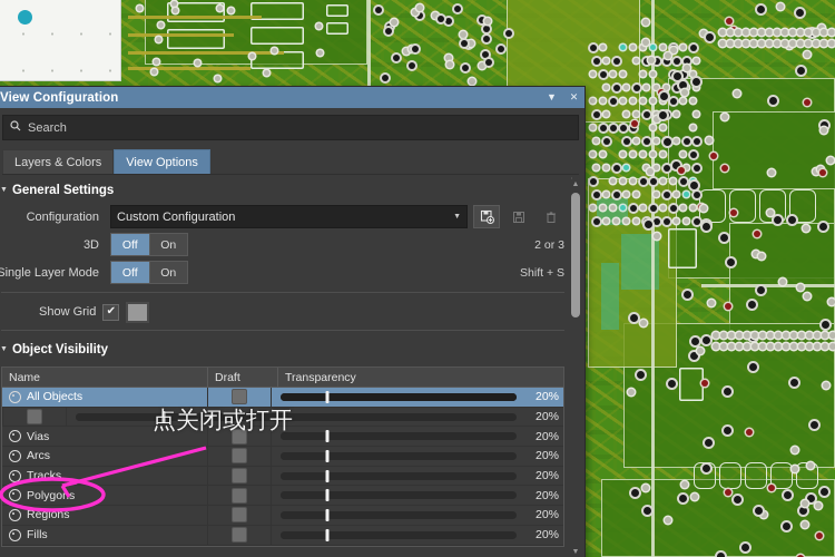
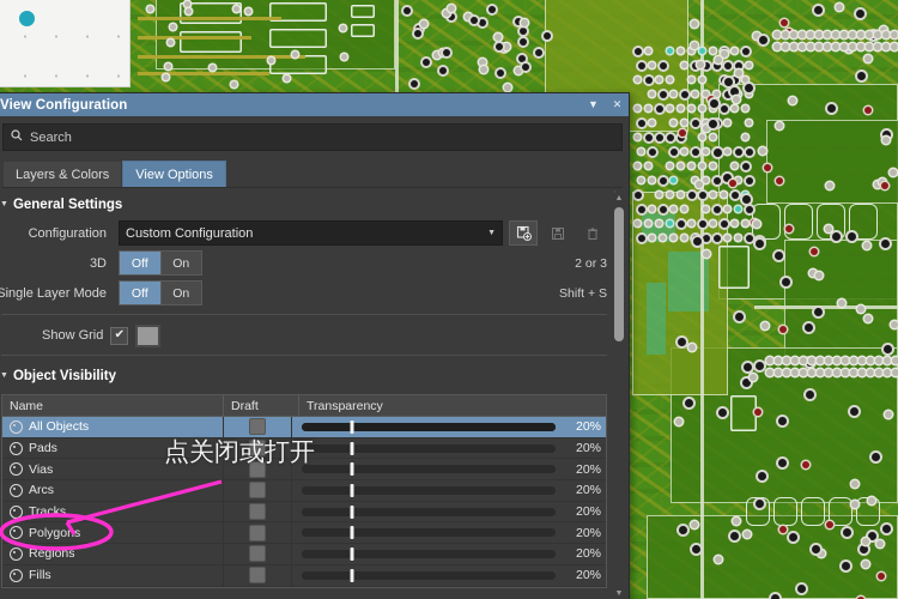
  View Configuration
  ▼
  ✕
  Search
  Layers & Colors
  View Options
  General Settings
  Configuration
  Custom Configuration
  3D
  Off
  On
  2 or 3
  Single Layer Mode
  Off
  On
  Shift + S
  Show Grid
  ✔
  Object Visibility
  Name
  Draft
  Transparency
  All Objects
  20%
+ Pads
  20%
  Vias
  20%
  Arcs
  20%
  Tracks
  20%
  Polygons
  20%
  Regions
  20%
  Fills
  20%
  点关闭或打开
